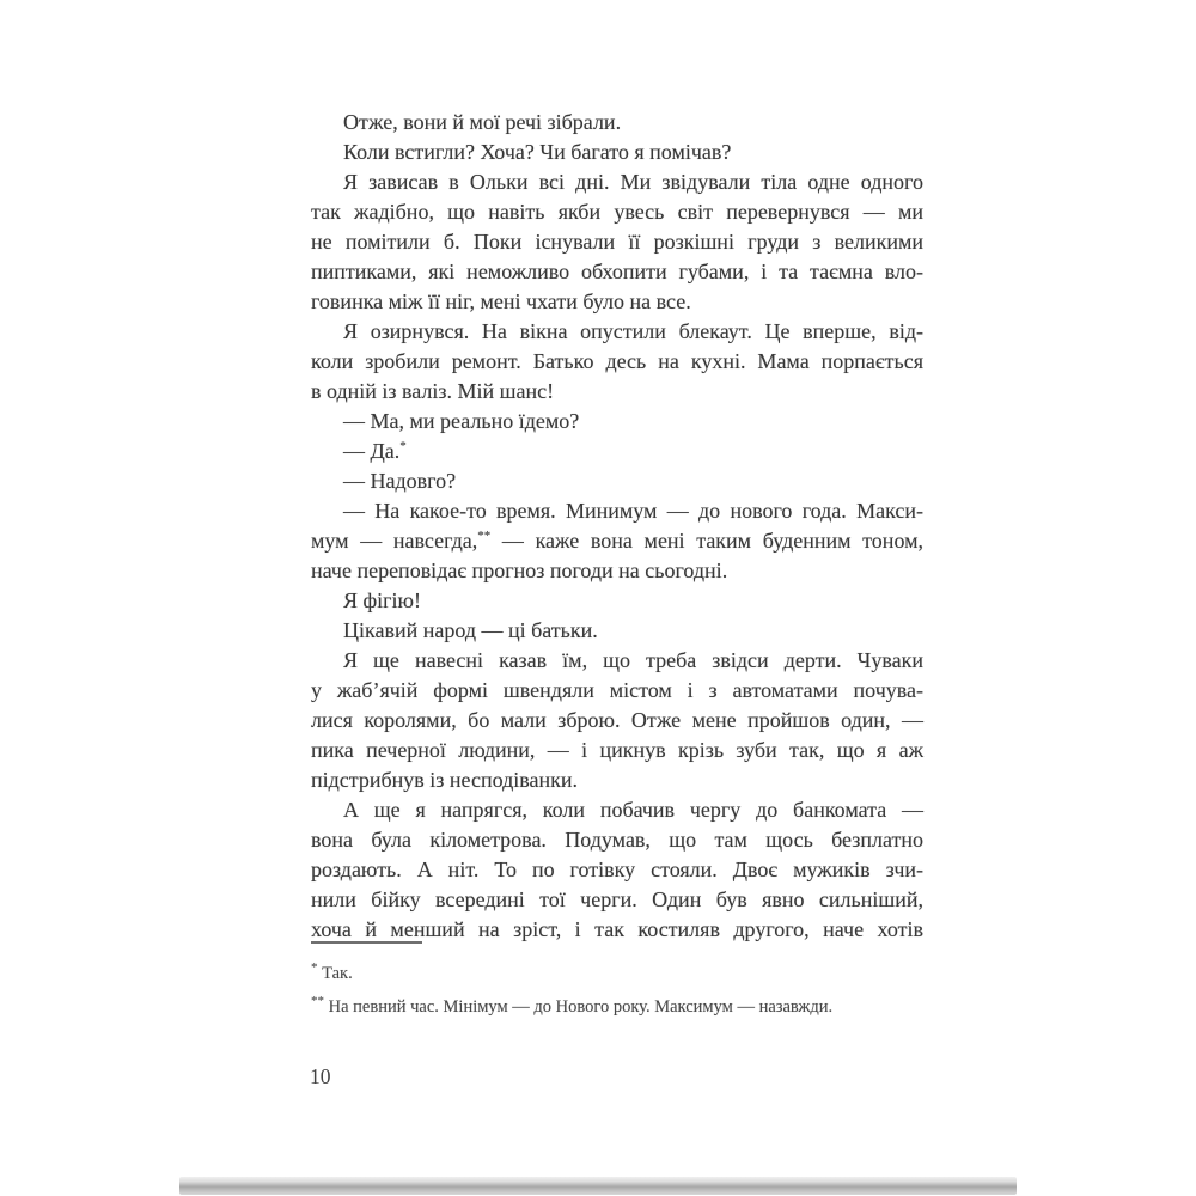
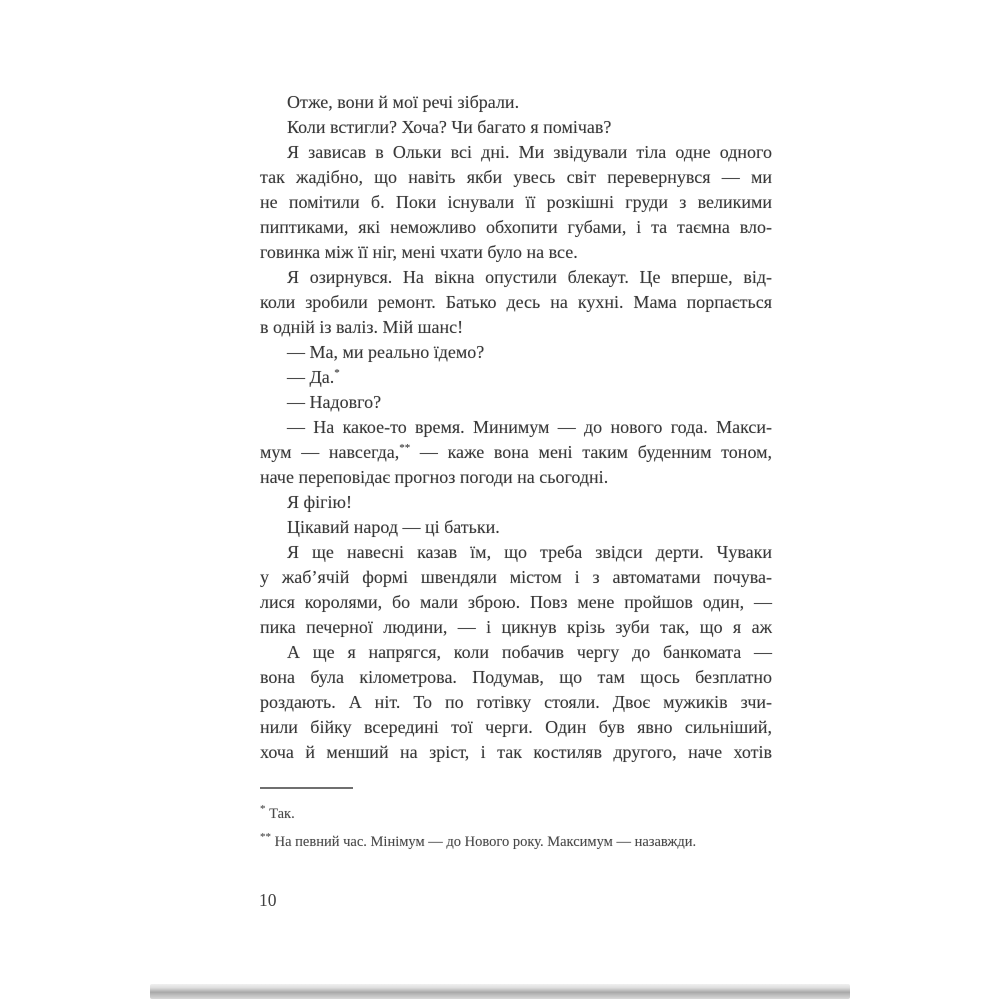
  Отже, вони й мої речі зібрали.
  Коли встигли? Хоча? Чи багато я помічав?
  Я зависав в Ольки всі дні. Ми звідували тіла одне одного
  так жадібно, що навіть якби увесь світ перевернувся — ми
  не помітили б. Поки існували її розкішні груди з великими
  пиптиками, які неможливо обхопити губами, і та таємна вло-
  говинка між її ніг, мені чхати було на все.
  Я озирнувся. На вікна опустили блекаут. Це вперше, від-
  коли зробили ремонт. Батько десь на кухні. Мама порпається
  в одній із валіз. Мій шанс!
  — Ма, ми реально їдемо?
  — Да.*
  — Надовго?
  — На какое-то время. Минимум — до нового года. Макси-
  мум — навсегда,** — каже вона мені таким буденним тоном,
  наче переповідає прогноз погоди на сьогодні.
  Я фігію!
  Цікавий народ — ці батьки.
  Я ще навесні казав їм, що треба звідси дерти. Чуваки
  у жаб’ячій формі швендяли містом і з автоматами почува-
- лися королями, бо мали зброю. Отже мене пройшов один, —
+ лися королями, бо мали зброю. Повз мене пройшов один, —
  пика печерної людини, — і цикнув крізь зуби так, що я аж
- підстрибнув із несподіванки.
  А ще я напрягся, коли побачив чергу до банкомата —
  вона була кілометрова. Подумав, що там щось безплатно
  роздають. А ніт. То по готівку стояли. Двоє мужиків зчи-
  нили бійку всередині тої черги. Один був явно сильніший,
  хоча й менший на зріст, і так костиляв другого, наче хотів
  * Так.
  ** На певний час. Мінімум — до Нового року. Максимум — назавжди.
  10
